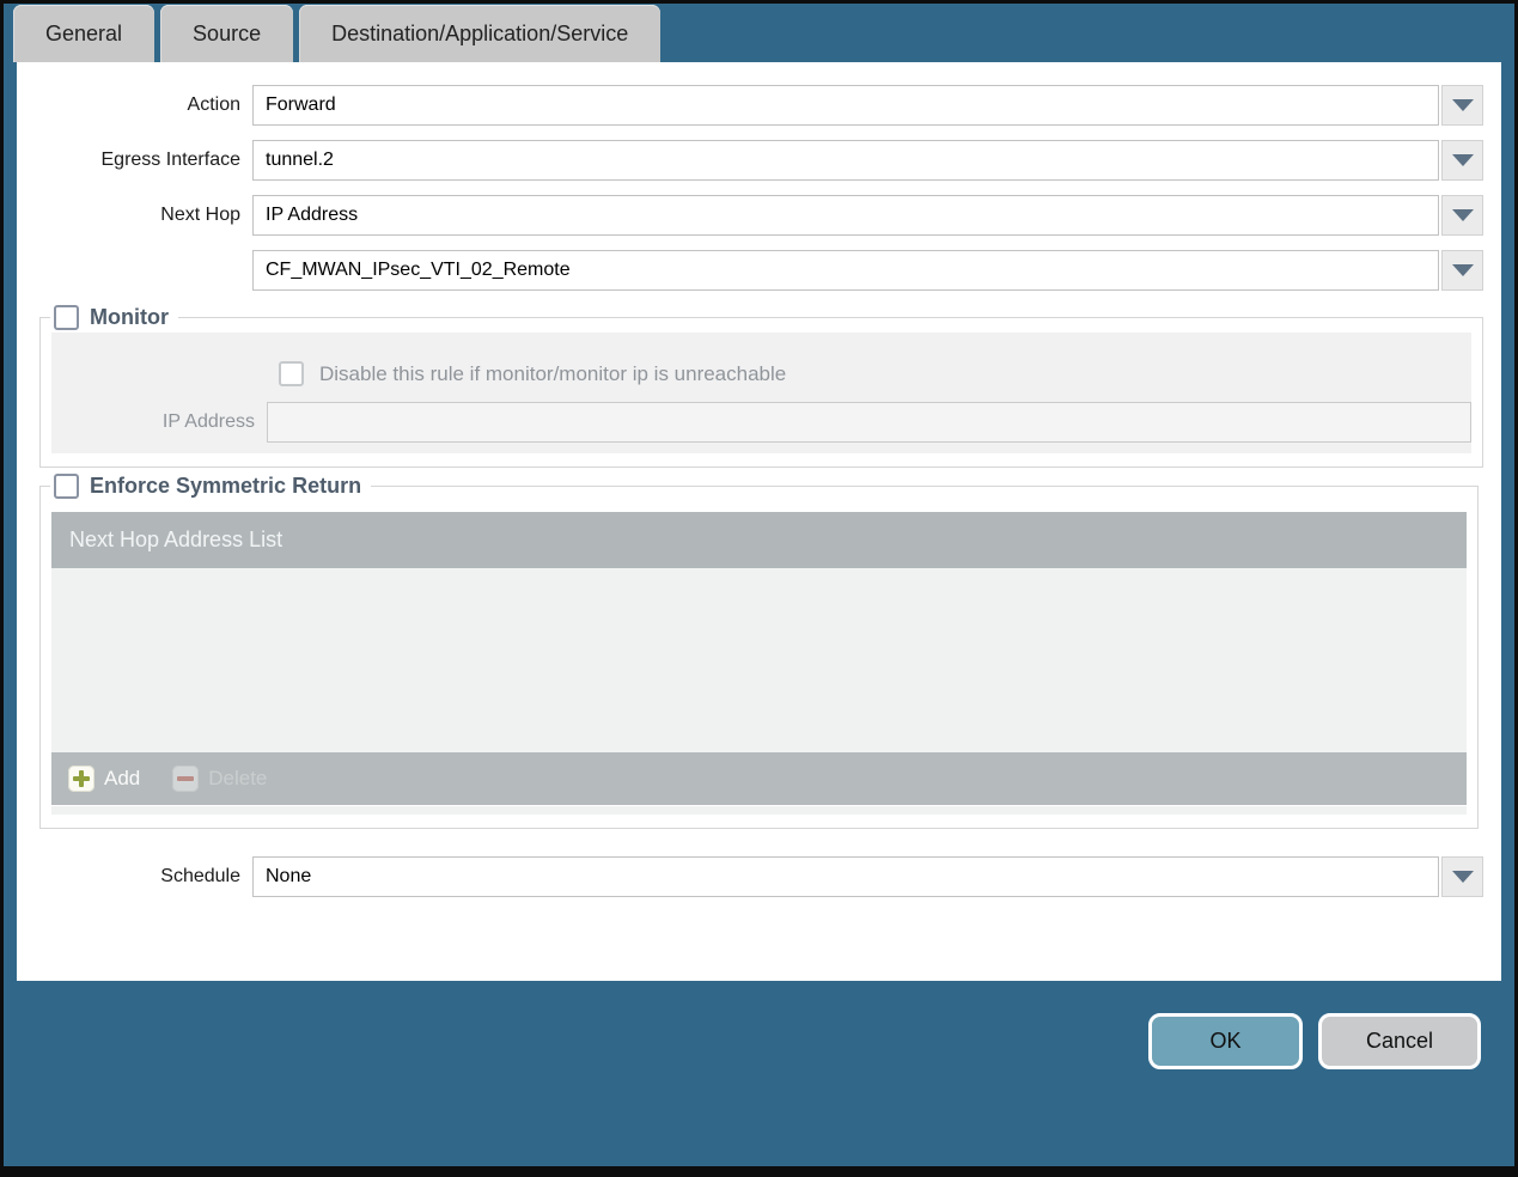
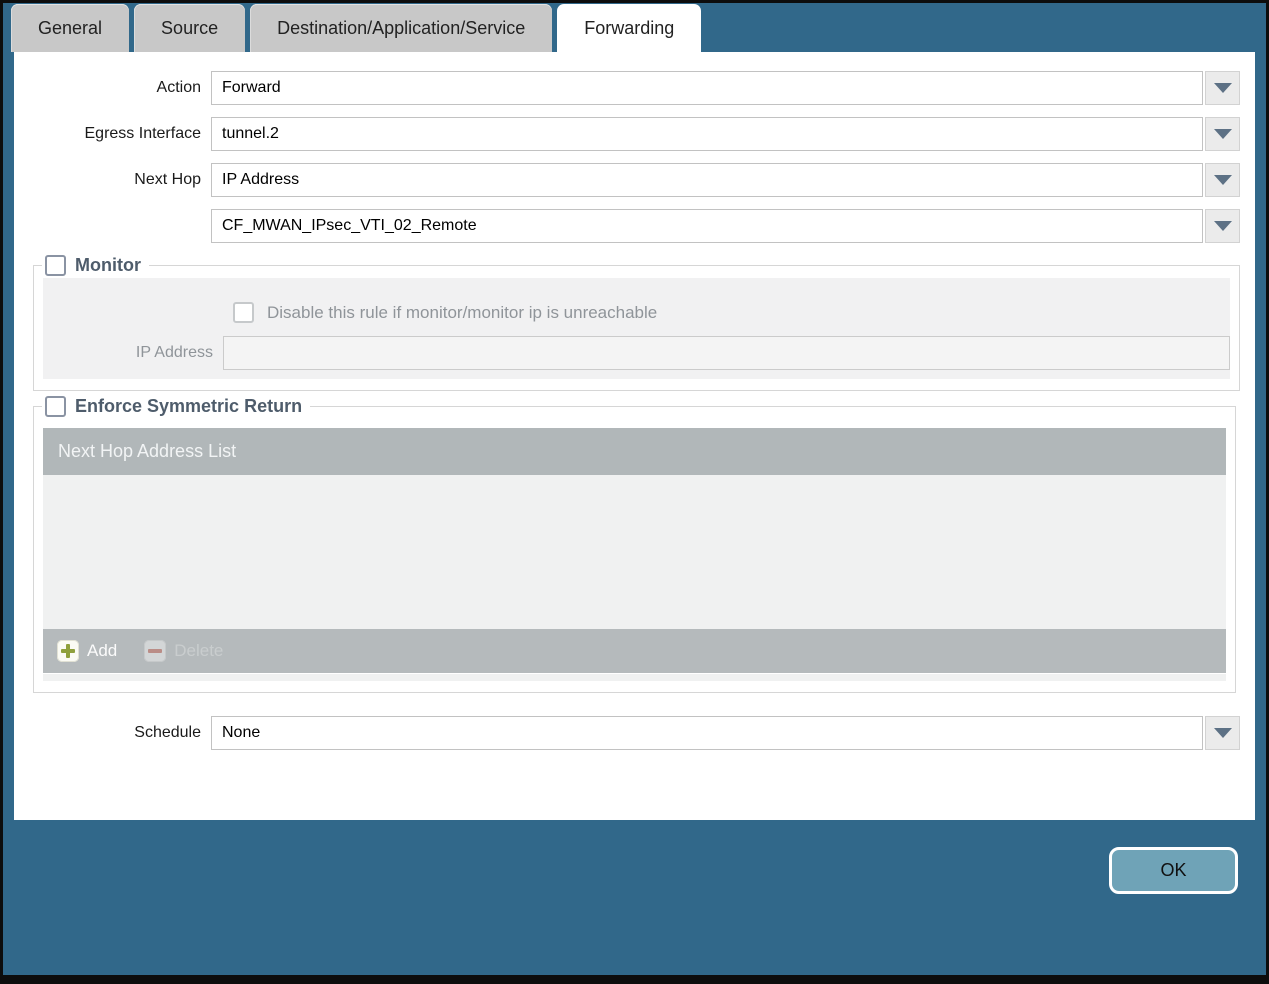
  General
  Source
  Destination/Application/Service
+ Forwarding
  Action
  Forward
  Egress Interface
  tunnel.2
  Next Hop
  IP Address
  CF_MWAN_IPsec_VTI_02_Remote
  Monitor
  Disable this rule if monitor/monitor ip is unreachable
  IP Address
  Enforce Symmetric Return
  Next Hop Address List
  Add
  Schedule
  None
  OK
- Cancel
